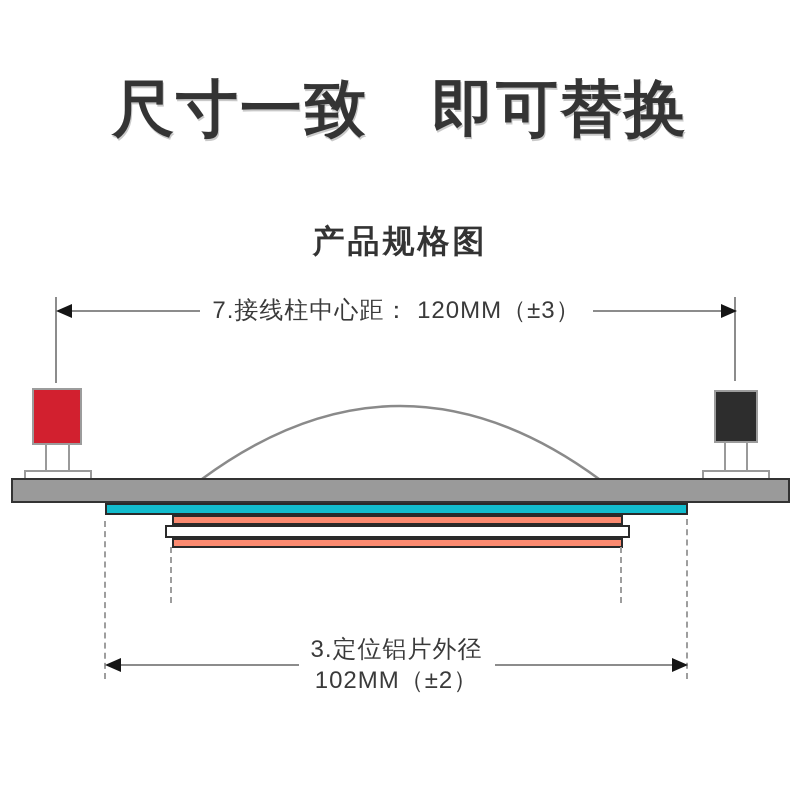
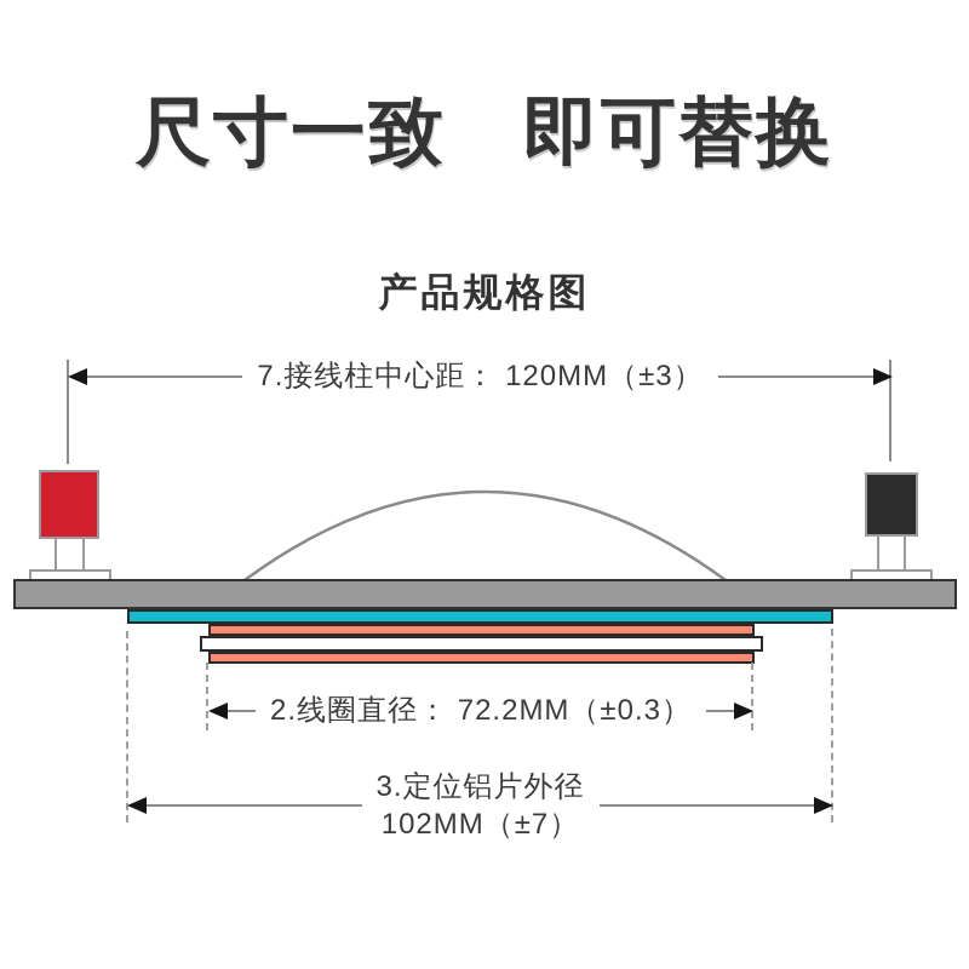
  尺寸一致 即可替换
  产品规格图
  7.接线柱中心距： 120MM（±3）
+ 2.线圈直径： 72.2MM（±0.3）
  3.定位铝片外径
- 102MM（±2）
+ 102MM（±7）
